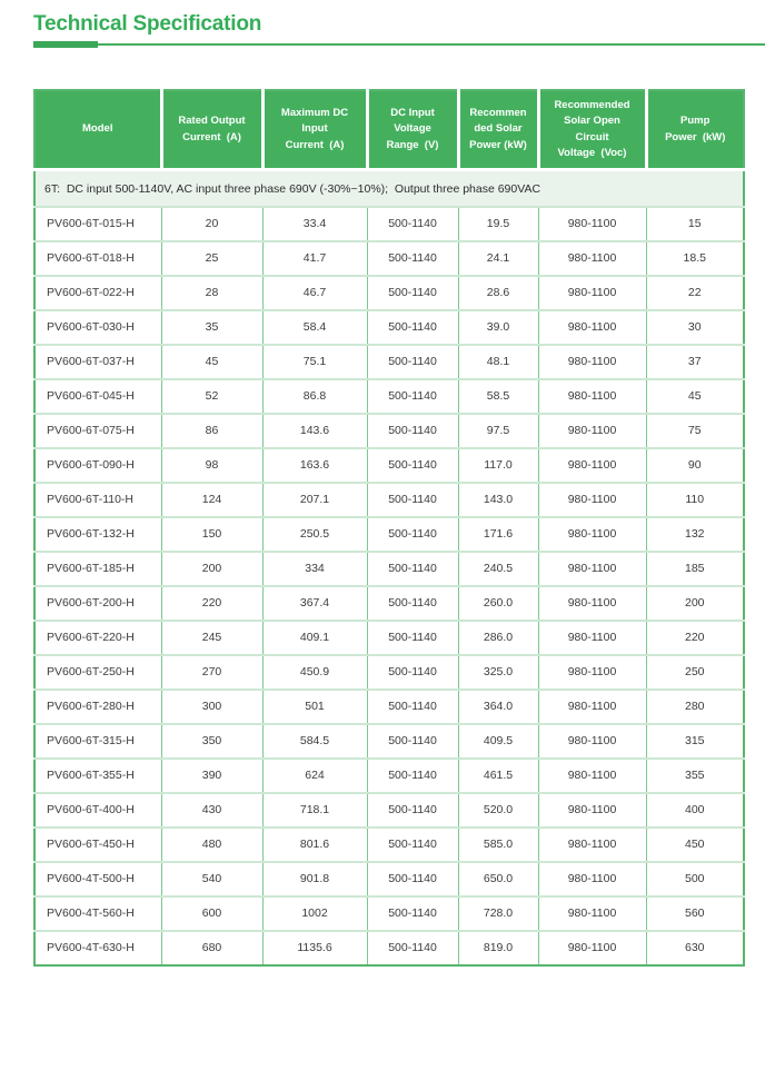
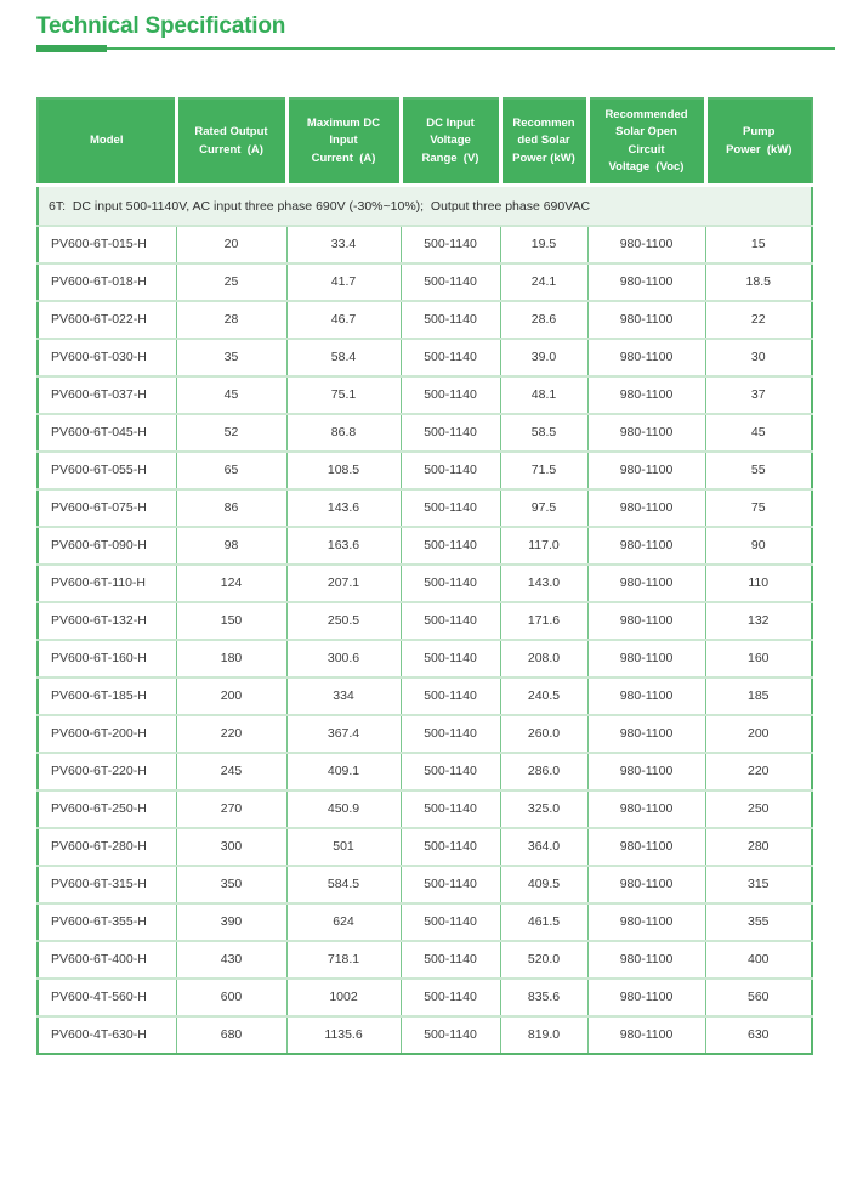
  Technical Specification
  Model	Rated Output Current (A)	Maximum DC Input Current (A)	DC Input Voltage Range (V)	Recommen ded Solar Power (kW)	Recommended Solar Open Circuit Voltage (Voc)	Pump Power (kW)
  6T: DC input 500-1140V, AC input three phase 690V (-30%~10%); Output three phase 690VAC
  PV600-6T-015-H	20	33.4	500-1140	19.5	980-1100	15
  PV600-6T-018-H	25	41.7	500-1140	24.1	980-1100	18.5
  PV600-6T-022-H	28	46.7	500-1140	28.6	980-1100	22
  PV600-6T-030-H	35	58.4	500-1140	39.0	980-1100	30
  PV600-6T-037-H	45	75.1	500-1140	48.1	980-1100	37
  PV600-6T-045-H	52	86.8	500-1140	58.5	980-1100	45
+ PV600-6T-055-H	65	108.5	500-1140	71.5	980-1100	55
  PV600-6T-075-H	86	143.6	500-1140	97.5	980-1100	75
  PV600-6T-090-H	98	163.6	500-1140	117.0	980-1100	90
  PV600-6T-110-H	124	207.1	500-1140	143.0	980-1100	110
  PV600-6T-132-H	150	250.5	500-1140	171.6	980-1100	132
+ PV600-6T-160-H	180	300.6	500-1140	208.0	980-1100	160
  PV600-6T-185-H	200	334	500-1140	240.5	980-1100	185
  PV600-6T-200-H	220	367.4	500-1140	260.0	980-1100	200
  PV600-6T-220-H	245	409.1	500-1140	286.0	980-1100	220
  PV600-6T-250-H	270	450.9	500-1140	325.0	980-1100	250
  PV600-6T-280-H	300	501	500-1140	364.0	980-1100	280
  PV600-6T-315-H	350	584.5	500-1140	409.5	980-1100	315
  PV600-6T-355-H	390	624	500-1140	461.5	980-1100	355
  PV600-6T-400-H	430	718.1	500-1140	520.0	980-1100	400
- PV600-6T-450-H	480	801.6	500-1140	585.0	980-1100	450
- PV600-4T-500-H	540	901.8	500-1140	650.0	980-1100	500
- PV600-4T-560-H	600	1002	500-1140	728.0	980-1100	560
+ PV600-4T-560-H	600	1002	500-1140	835.6	980-1100	560
  PV600-4T-630-H	680	1135.6	500-1140	819.0	980-1100	630
